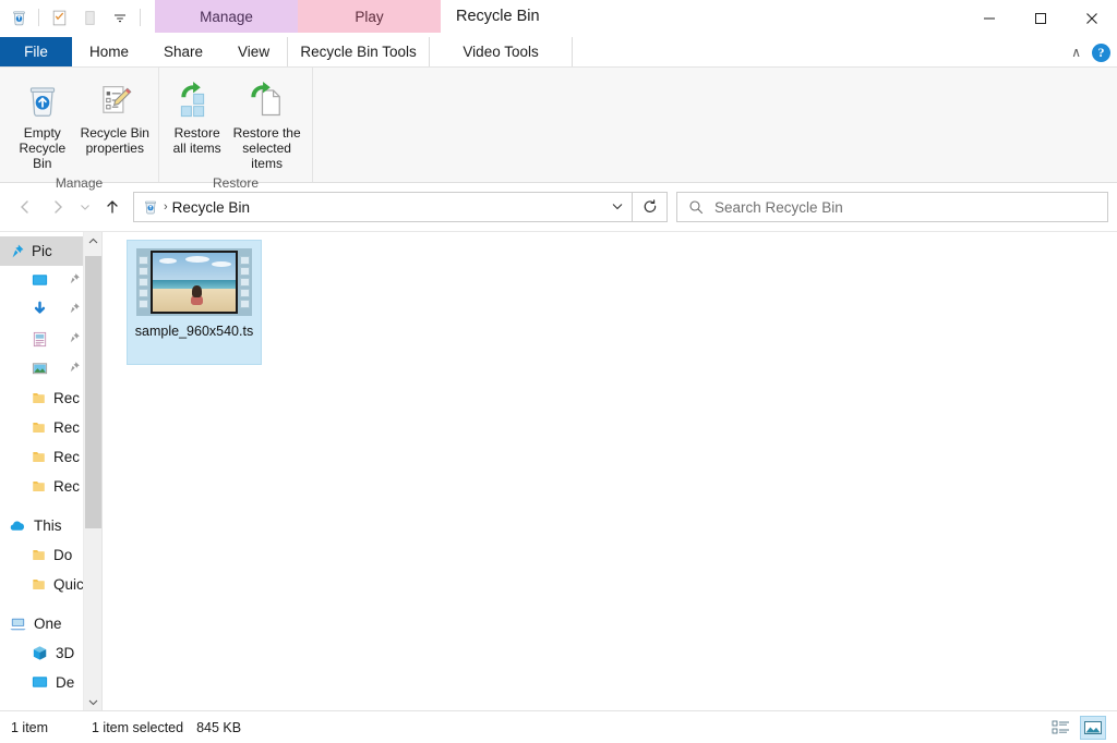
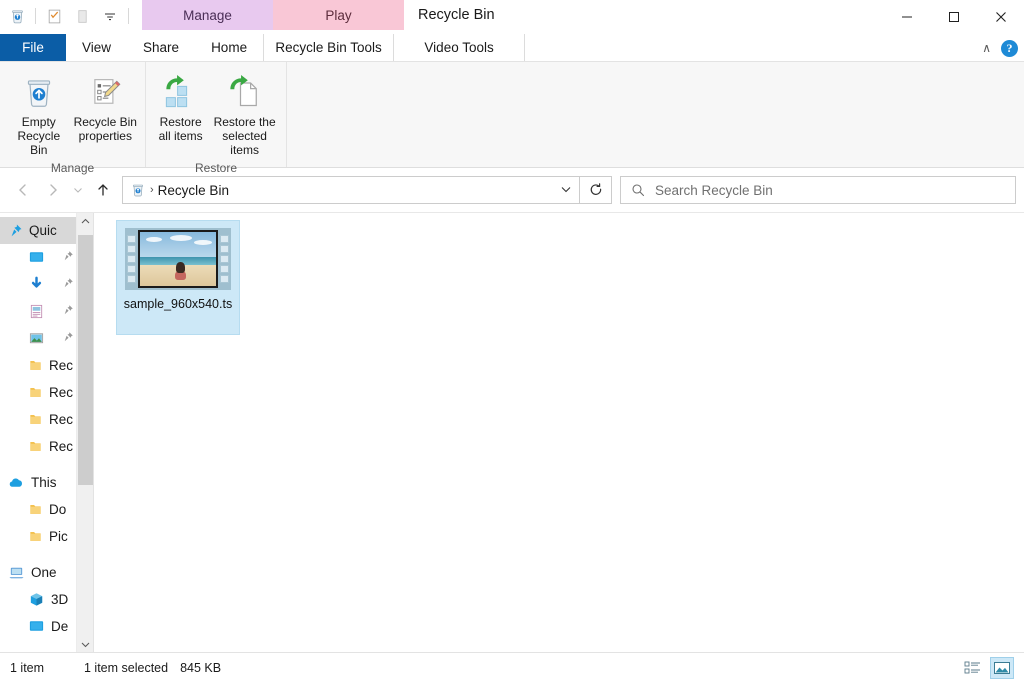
  Manage
  Play
  Recycle Bin
  File
- Home
+ View
  Share
- View
+ Home
  Recycle Bin Tools
  Video Tools
  ∧
  ?
  Empty
  Recycle Bin
  Recycle Bin
  properties
  Manage
  Restore
  all items
  Restore the
  selected items
  Restore
  ›
  Recycle Bin
  Search Recycle Bin
- Pic
+ Quic
  Rec
  Rec
  Rec
  Rec
  This
  Do
- Quic
+ Pic
  One
  3D
  De
  sample_960x540.ts
  1 item
  1 item selected
  845 KB
